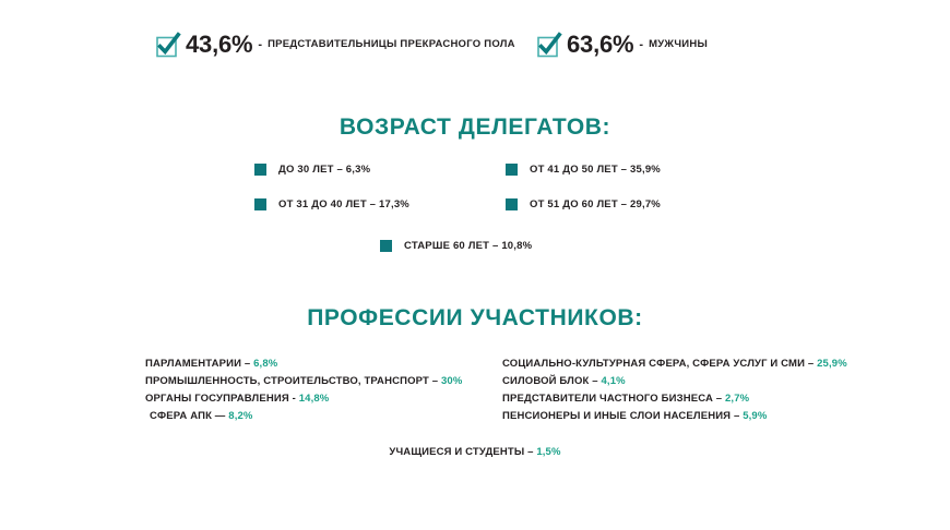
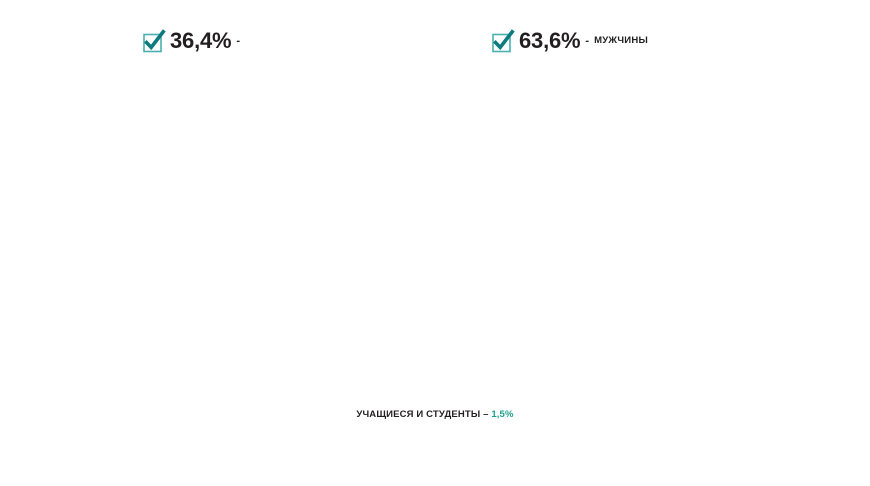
- 43,6%
+ 36,4%
  -
- ПРЕДСТАВИТЕЛЬНИЦЫ ПРЕКРАСНОГО ПОЛА
  63,6%
  -
  МУЖЧИНЫ
- ВОЗРАСТ ДЕЛЕГАТОВ:
- ДО 30 ЛЕТ – 6,3%
- ОТ 31 ДО 40 ЛЕТ – 17,3%
- ОТ 41 ДО 50 ЛЕТ – 35,9%
- ОТ 51 ДО 60 ЛЕТ – 29,7%
- СТАРШЕ 60 ЛЕТ – 10,8%
- ПРОФЕССИИ УЧАСТНИКОВ:
- ПАРЛАМЕНТАРИИ – 6,8%
- ПРОМЫШЛЕННОСТЬ, СТРОИТЕЛЬСТВО, ТРАНСПОРТ – 30%
- ОРГАНЫ ГОСУПРАВЛЕНИЯ - 14,8%
- СФЕРА АПК — 8,2%
- СОЦИАЛЬНО-КУЛЬТУРНАЯ СФЕРА, СФЕРА УСЛУГ И СМИ – 25,9%
- СИЛОВОЙ БЛОК – 4,1%
- ПРЕДСТАВИТЕЛИ ЧАСТНОГО БИЗНЕСА – 2,7%
- ПЕНСИОНЕРЫ И ИНЫЕ СЛОИ НАСЕЛЕНИЯ – 5,9%
  УЧАЩИЕСЯ И СТУДЕНТЫ – 1,5%
